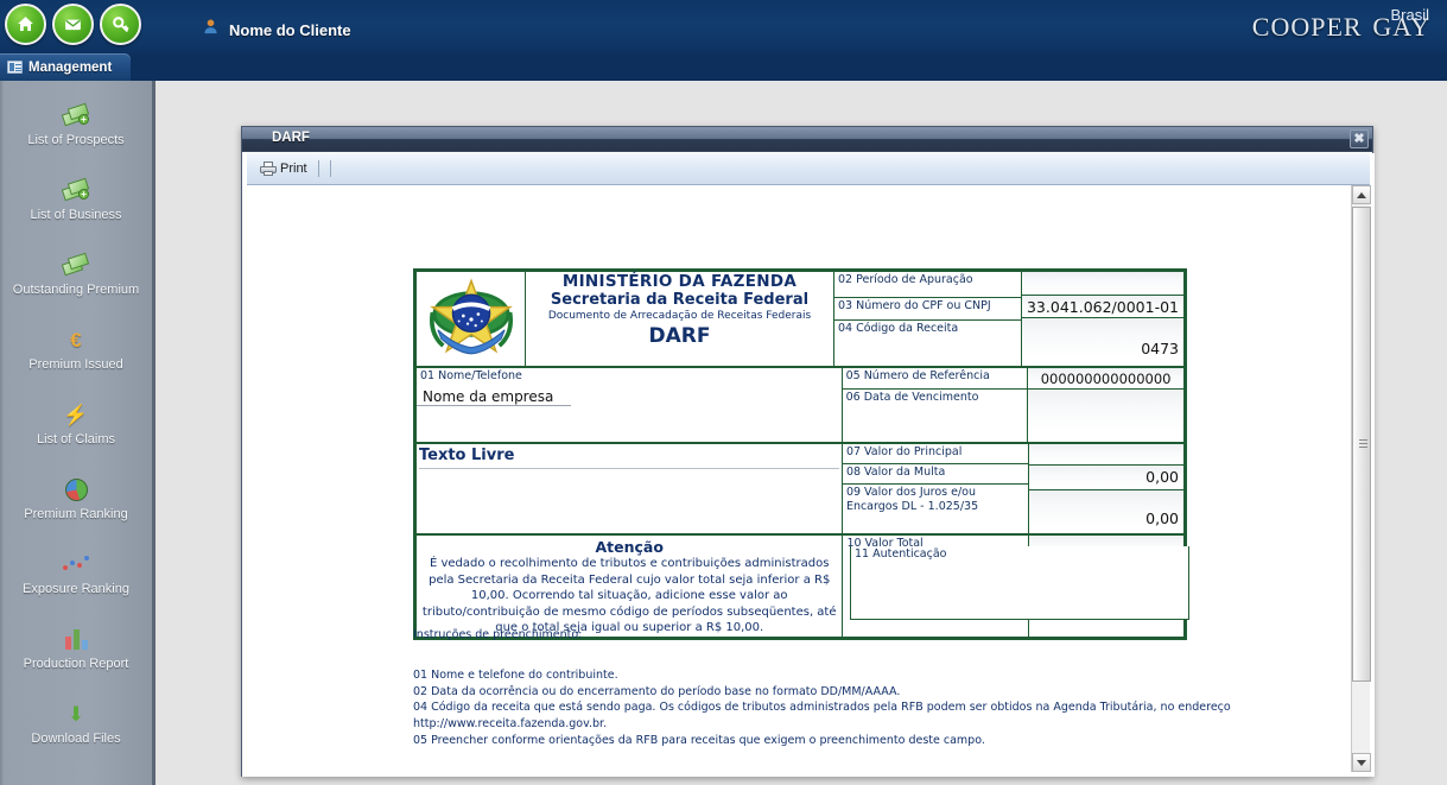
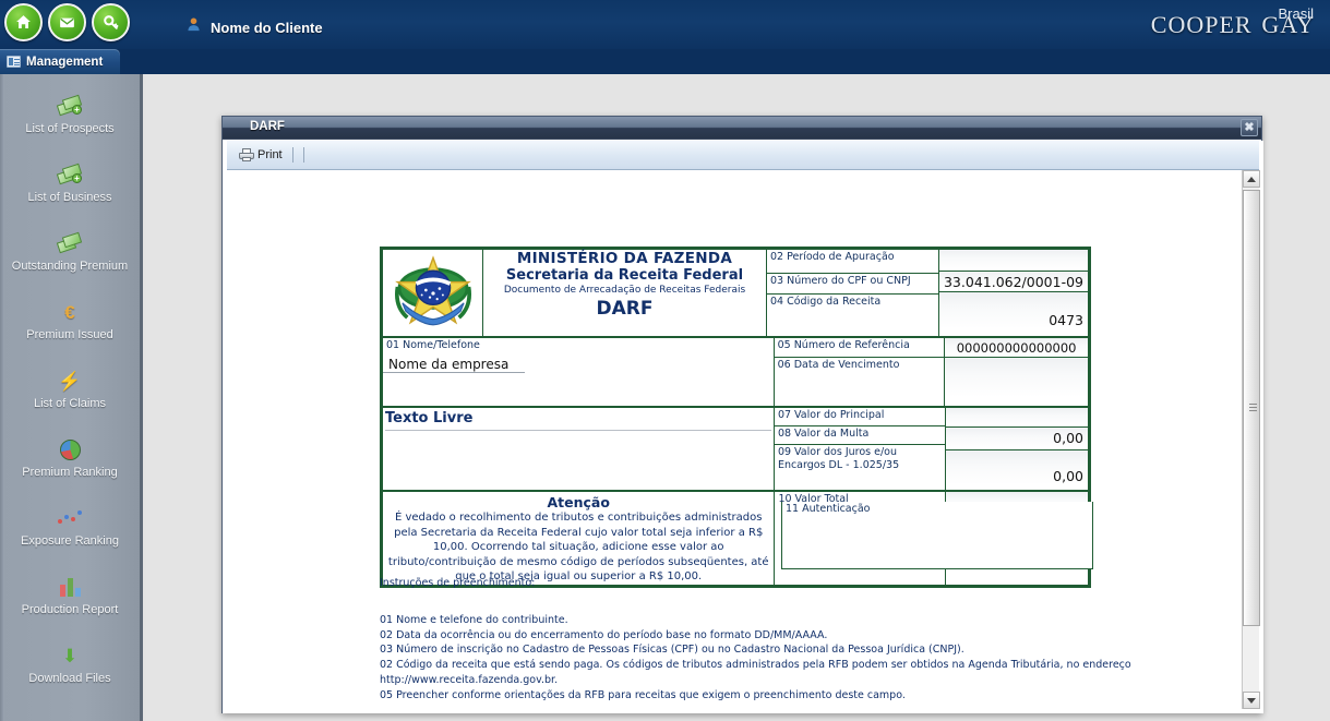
  Nome do Cliente
  cooper gay
  Brasil
  Management
  +
  List of Prospects
  +
  List of Business
  Outstanding Premium
  €
  Premium Issued
  ⚡
  List of Claims
  Premium Ranking
  Exposure Ranking
  Production Report
  ⬇
  Download Files
  DARF
  ✖
  Print
- 	MINISTÉRIO DA FAZENDA Secretaria da Receita Federal Documento de Arrecadação de Receitas Federais DARF	02 Período de Apuração 03 Número do CPF ou CNPJ 04 Código da Receita	33.041.062/0001-01 0473
+ 	MINISTÉRIO DA FAZENDA Secretaria da Receita Federal Documento de Arrecadação de Receitas Federais DARF	02 Período de Apuração 03 Número do CPF ou CNPJ 04 Código da Receita	33.041.062/0001-09 0473
  01 Nome/Telefone Nome da empresa	05 Número de Referência 06 Data de Vencimento	000000000000000
  Texto Livre	07 Valor do Principal 08 Valor da Multa 09 Valor dos Juros e/ou Encargos DL - 1.025/35	0,00 0,00
  Atenção É vedado o recolhimento de tributos e contribuições administrados pela Secretaria da Receita Federal cujo valor total seja inferior a R$ 10,00. Ocorrendo tal situação, adicione esse valor ao tributo/contribuição de mesmo código de períodos subseqüentes, até que o total seja igual ou superior a R$ 10,00.	10 Valor Total
  11 Autenticação
  Instruções de preenchimento:
  01 Nome e telefone do contribuinte.
  02 Data da ocorrência ou do encerramento do período base no formato DD/MM/AAAA.
+ 03 Número de inscrição no Cadastro de Pessoas Físicas (CPF) ou no Cadastro Nacional da Pessoa Jurídica (CNPJ).
- 04 Código da receita que está sendo paga. Os códigos de tributos administrados pela RFB podem ser obtidos na Agenda Tributária, no endereço http://www.receita.fazenda.gov.br.
+ 02 Código da receita que está sendo paga. Os códigos de tributos administrados pela RFB podem ser obtidos na Agenda Tributária, no endereço http://www.receita.fazenda.gov.br.
  05 Preencher conforme orientações da RFB para receitas que exigem o preenchimento deste campo.
